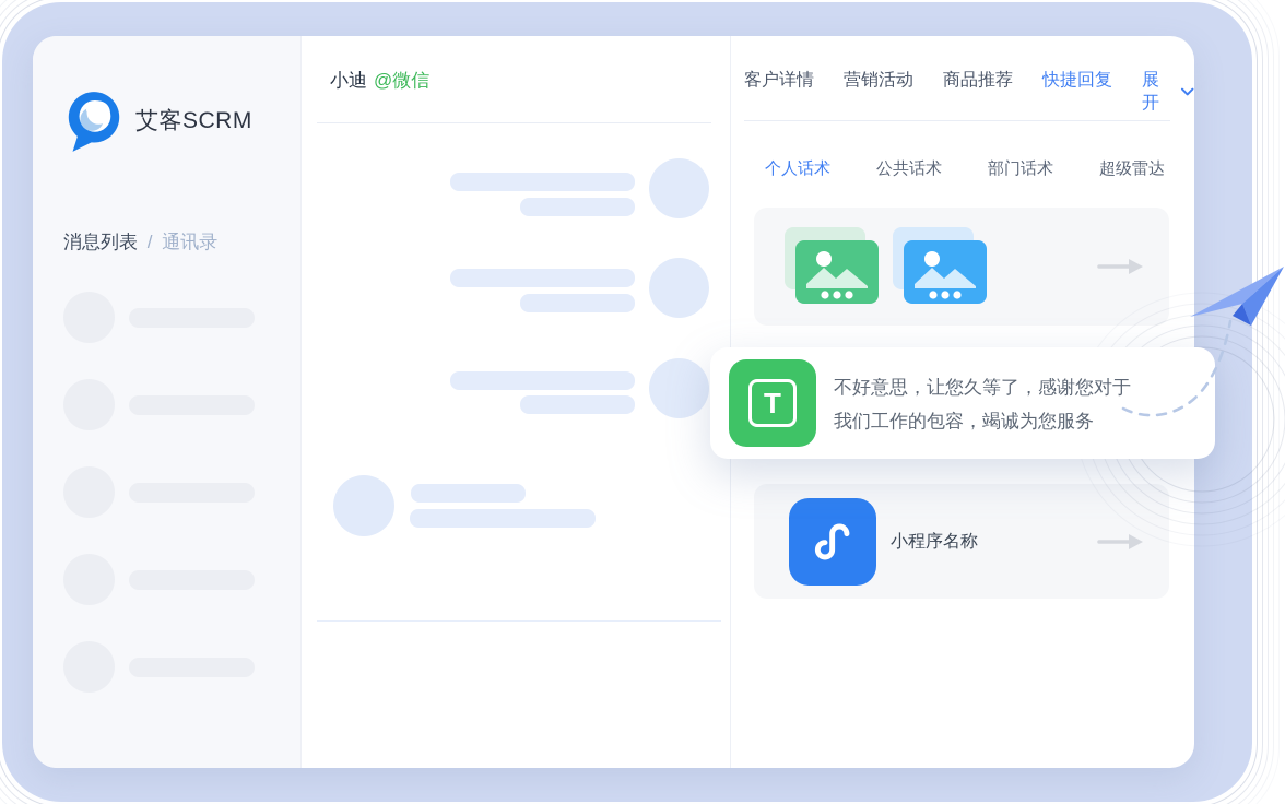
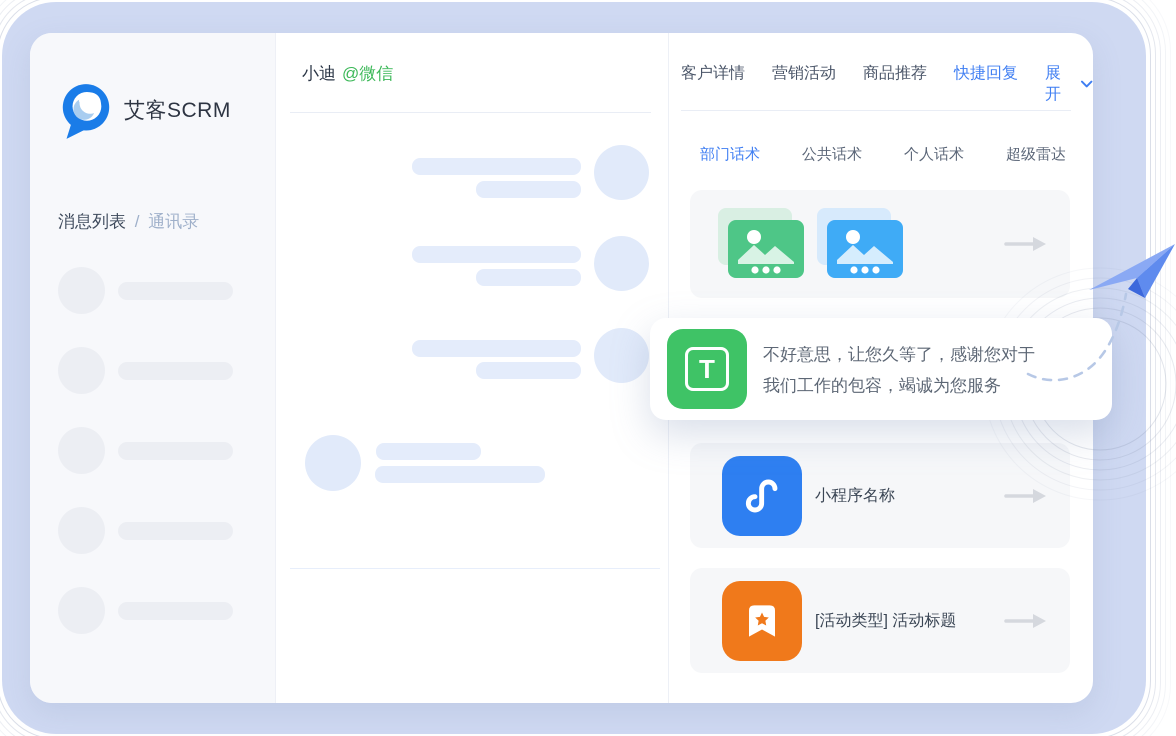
  艾客SCRM
  消息列表 / 通讯录
  小迪 @微信
  客户详情
  营销活动
  商品推荐
  快捷回复
  展开
- 个人话术
+ 部门话术
  公共话术
- 部门话术
+ 个人话术
  超级雷达
  小程序名称
+ [活动类型] 活动标题
  T
  不好意思，让您久等了，感谢您对于
  我们工作的包容，竭诚为您服务
